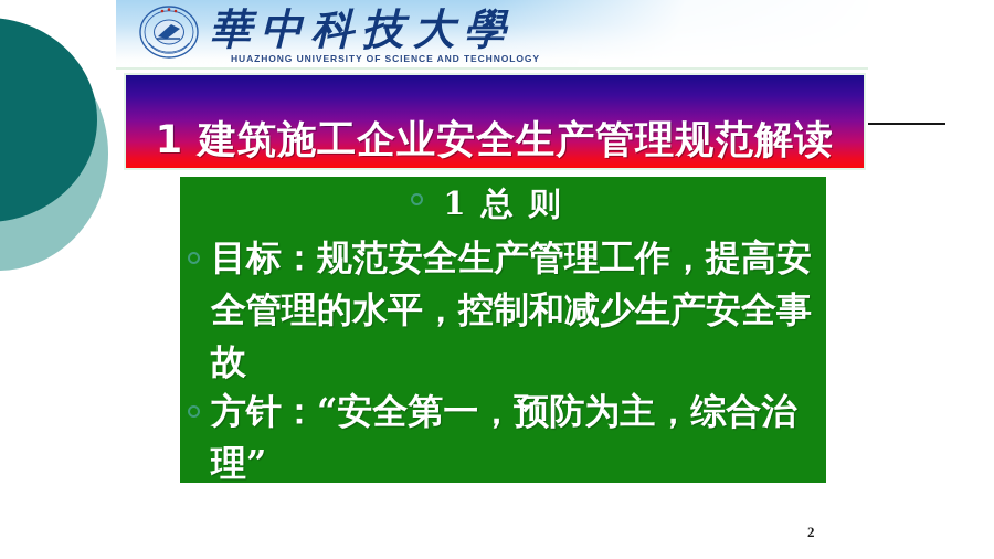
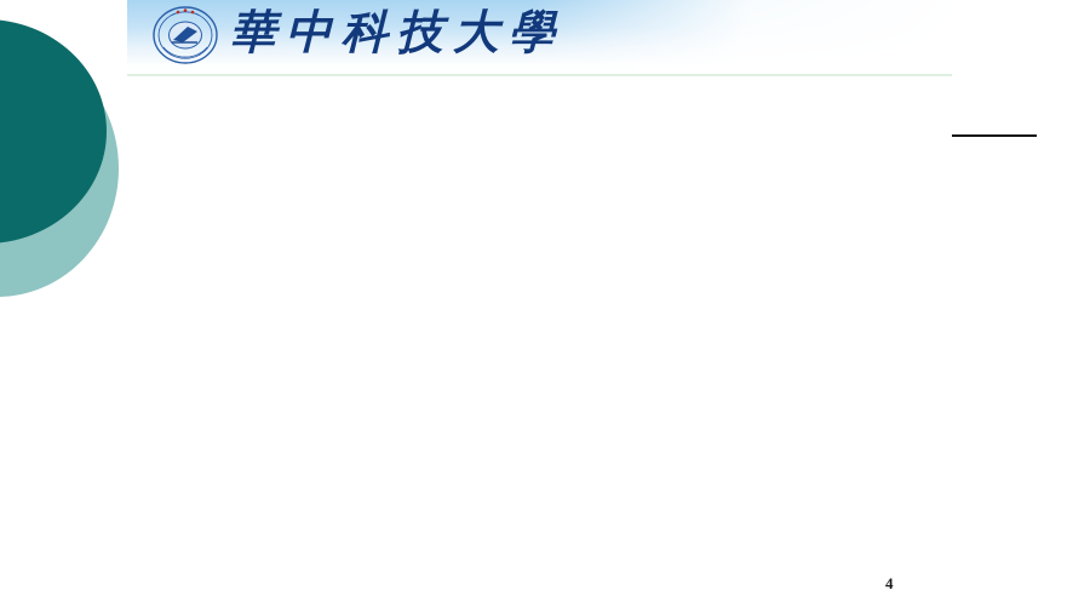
  華中科技大學
- HUAZHONG UNIVERSITY OF SCIENCE AND TECHNOLOGY
- 1 建筑施工企业安全生产管理规范解读
- 1 总 则
- 目标：规范安全生产管理工作，提高安全管理的水平，控制和减少生产安全事故
- 方针：“安全第一，预防为主，综合治理”
- 2
+ 4
